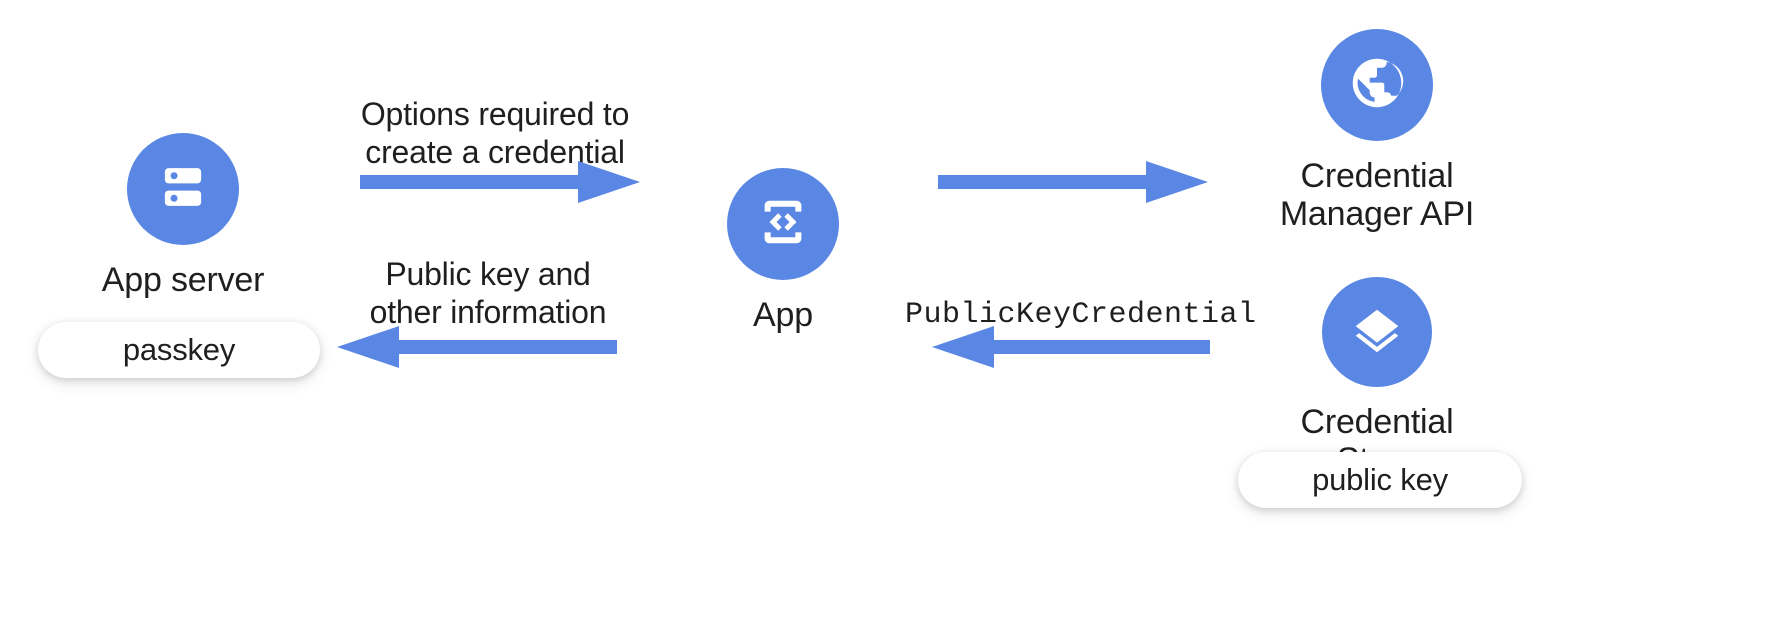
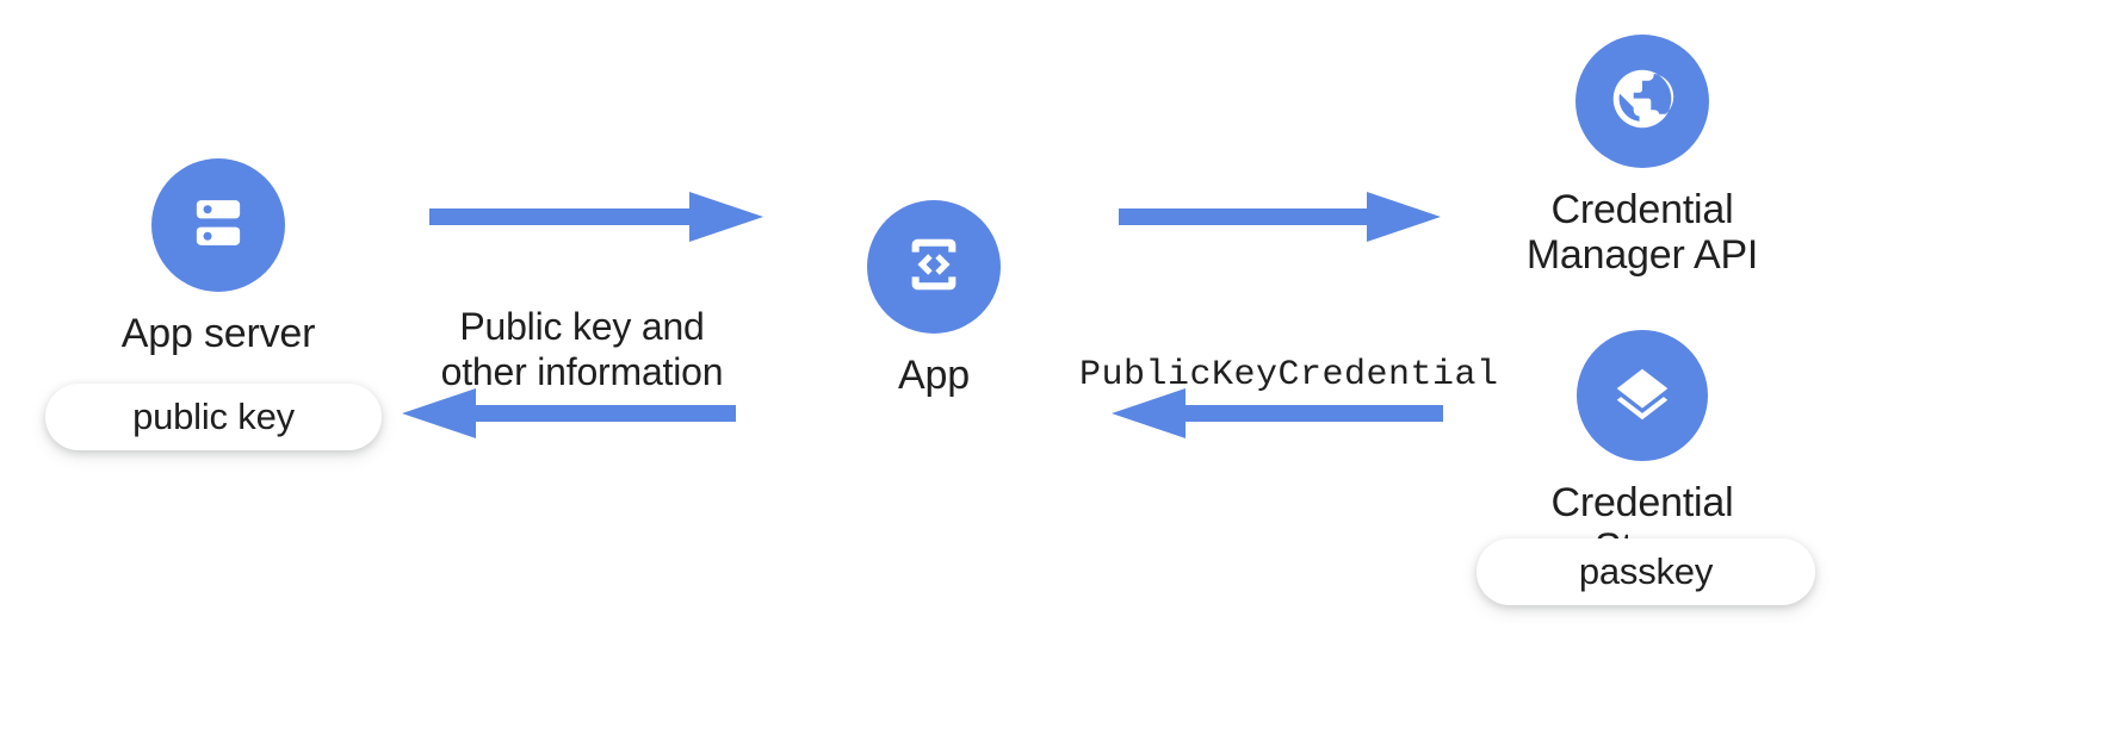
  App server
- passkey
+ public key
  App
  Credential
  Manager API
- public key
+ passkey
- Options required to
- create a credential
  Public key and
  other information
  PublicKeyCredential
